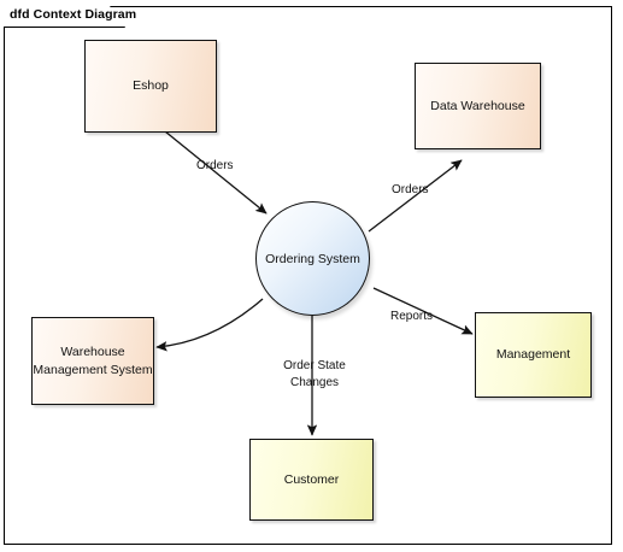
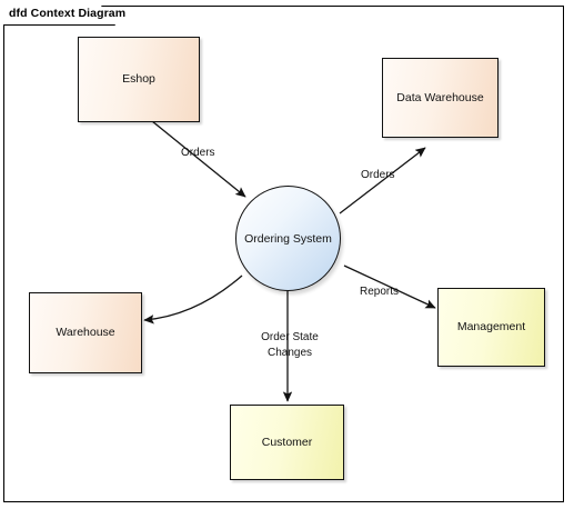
  dfd Context Diagram
  Eshop
  Data Warehouse
  Warehouse
- Management System
  Management
  Customer
  Ordering System
  Orders
  Orders
  Reports
  Order State
  Changes
